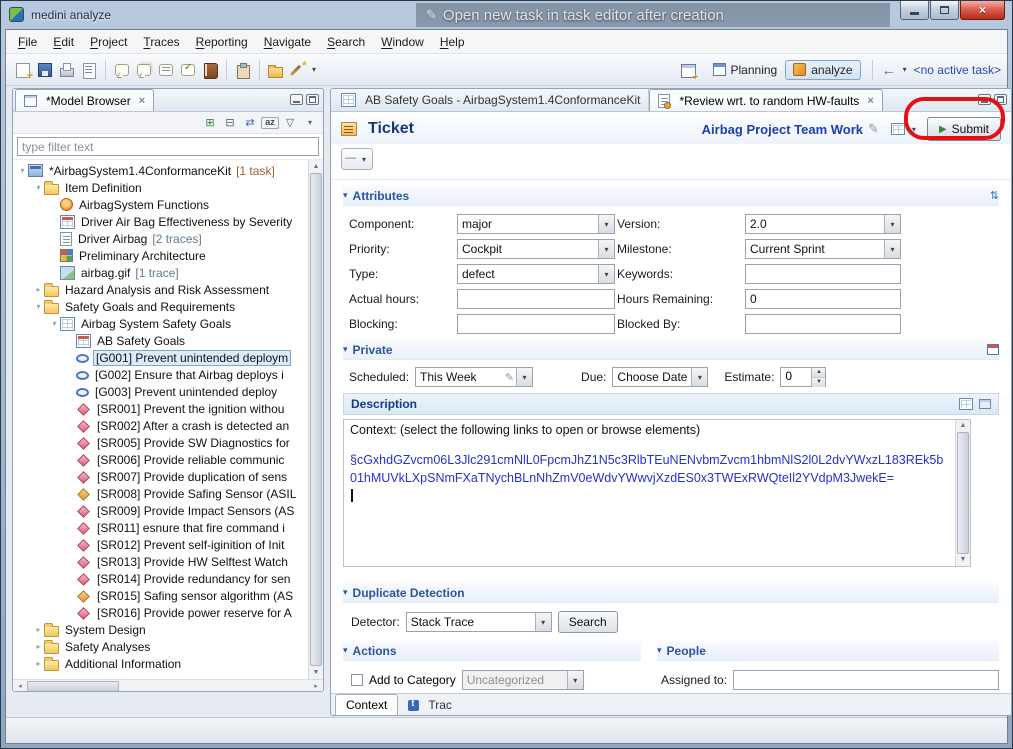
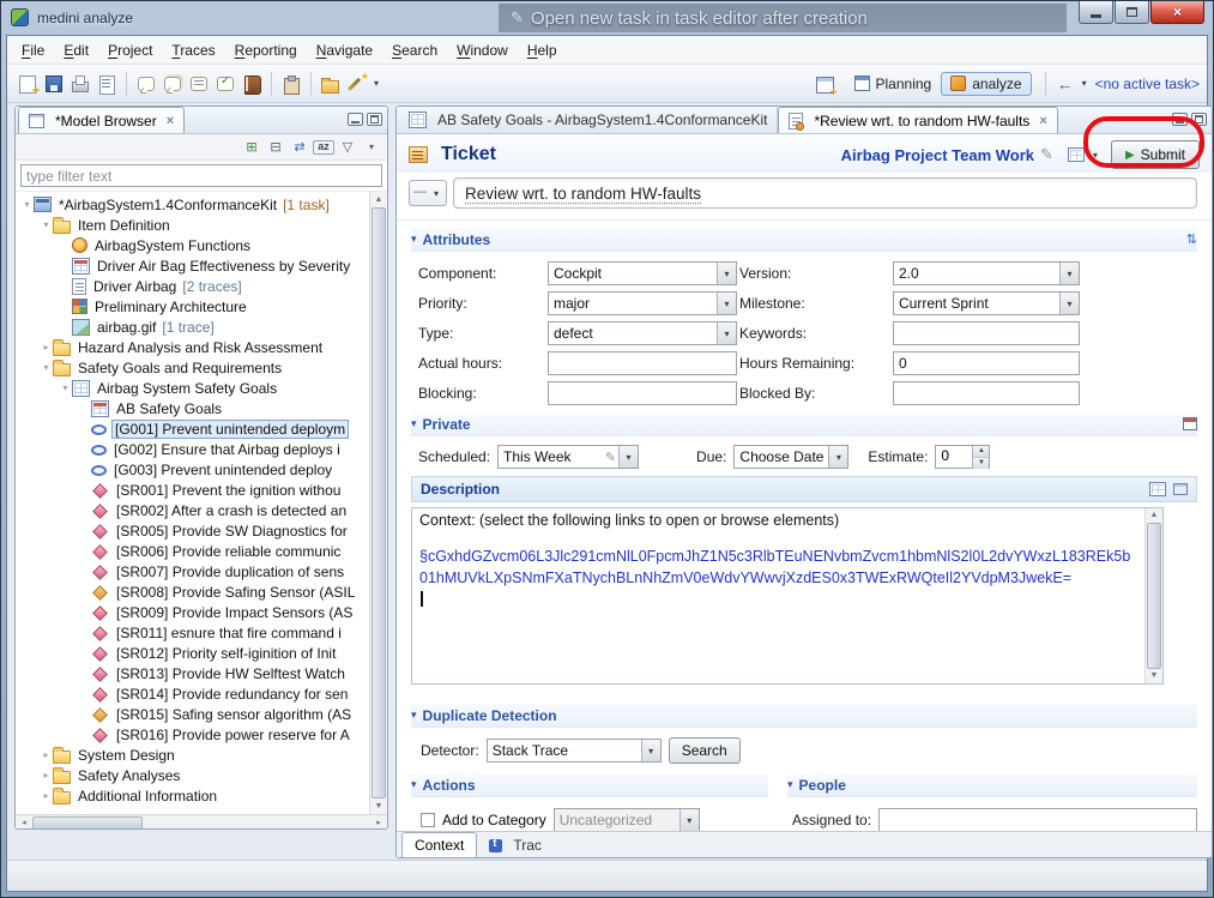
  medini analyze
  ✎
  Open new task in task editor after creation
  ×
  File
  Edit
  Project
  Traces
  Reporting
  Navigate
  Search
  Window
  Help
  ▾
  Planning
  analyze
  ←
  ▾
  <no active task>
  *Model Browser
  ×
  ⊞
  ⊟
  ⇄
  az
  ▽
  ▾
  type filter text
  ▾
  *AirbagSystem1.4ConformanceKit
  [1 task]
  ▾
  Item Definition
  AirbagSystem Functions
  Driver Air Bag Effectiveness by Severity
  Driver Airbag
  [2 traces]
  Preliminary Architecture
  airbag.gif
  [1 trace]
  ▸
  Hazard Analysis and Risk Assessment
  ▾
  Safety Goals and Requirements
  ▾
  Airbag System Safety Goals
  AB Safety Goals
  [G001] Prevent unintended deploym
  [G002] Ensure that Airbag deploys i
  [G003] Prevent unintended deploy
  [SR001] Prevent the ignition withou
  [SR002] After a crash is detected an
  [SR005] Provide SW Diagnostics for
  [SR006] Provide reliable communic
  [SR007] Provide duplication of sens
  [SR008] Provide Safing Sensor (ASIL
  [SR009] Provide Impact Sensors (AS
  [SR011] esnure that fire command i
- [SR012] Prevent self-iginition of Init
+ [SR012] Priority self-iginition of Init
  [SR013] Provide HW Selftest Watch
  [SR014] Provide redundancy for sen
  [SR015] Safing sensor algorithm (AS
  [SR016] Provide power reserve for A
  ▸
  System Design
  ▸
  Safety Analyses
  ▸
  Additional Information
  AB Safety Goals - AirbagSystem1.4ConformanceKit
  *Review wrt. to random HW-faults
  ×
  Ticket
  Airbag Project Team Work
  ✎
  ▾
  ▶
  Submit
  —
  ▾
+ Review wrt. to random HW-faults
  ▾
  Attributes
  ⇅
  Component:
- major
+ Cockpit
  ▾
  Version:
  2.0
  ▾
  Priority:
- Cockpit
+ major
  ▾
  Milestone:
  Current Sprint
  ▾
  Type:
  defect
  ▾
  Keywords:
  Actual hours:
  Hours Remaining:
  0
  Blocking:
  Blocked By:
  ▾
  Private
  Scheduled:
  This Week
  ✎
  ▾
  Due:
  Choose Date
  ▾
  Estimate:
  0
  Description
  Context: (select the following links to open or browse elements)
  §cGxhdGZvcm06L3Jlc291cmNlL0FpcmJhZ1N5c3RlbTEuNENvbmZvcm1hbmNlS2l0L2dvYWxzL183REk5b01hMUVkLXpSNmFXaTNychBLnNhZmV0eWdvYWwvjXzdES0x3TWExRWQteIl2YVdpM3JwekE=
  ▾
  Duplicate Detection
  Detector:
  Stack Trace
  ▾
  Search
  ▾
  Actions
  Add to Category
  Uncategorized
  ▾
  ▾
  People
  Assigned to:
  Context
  Trac
